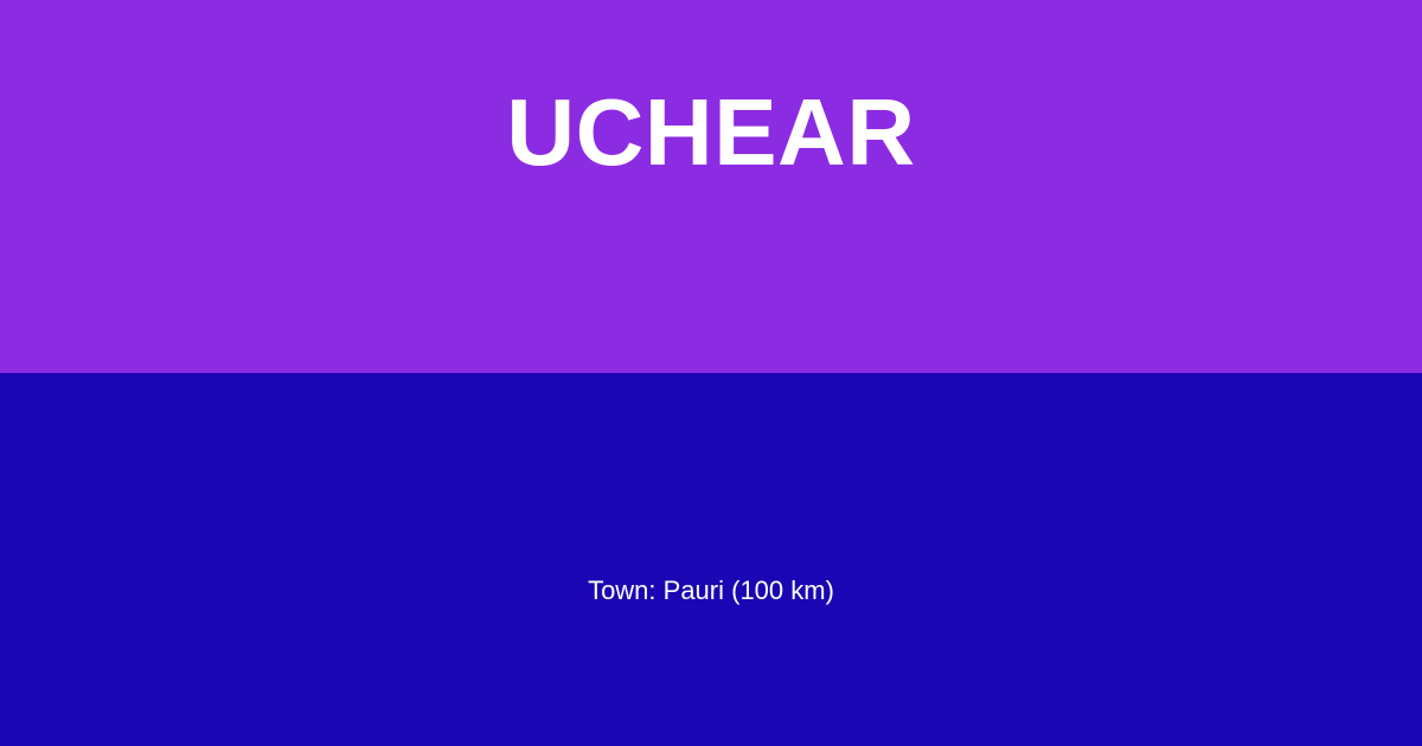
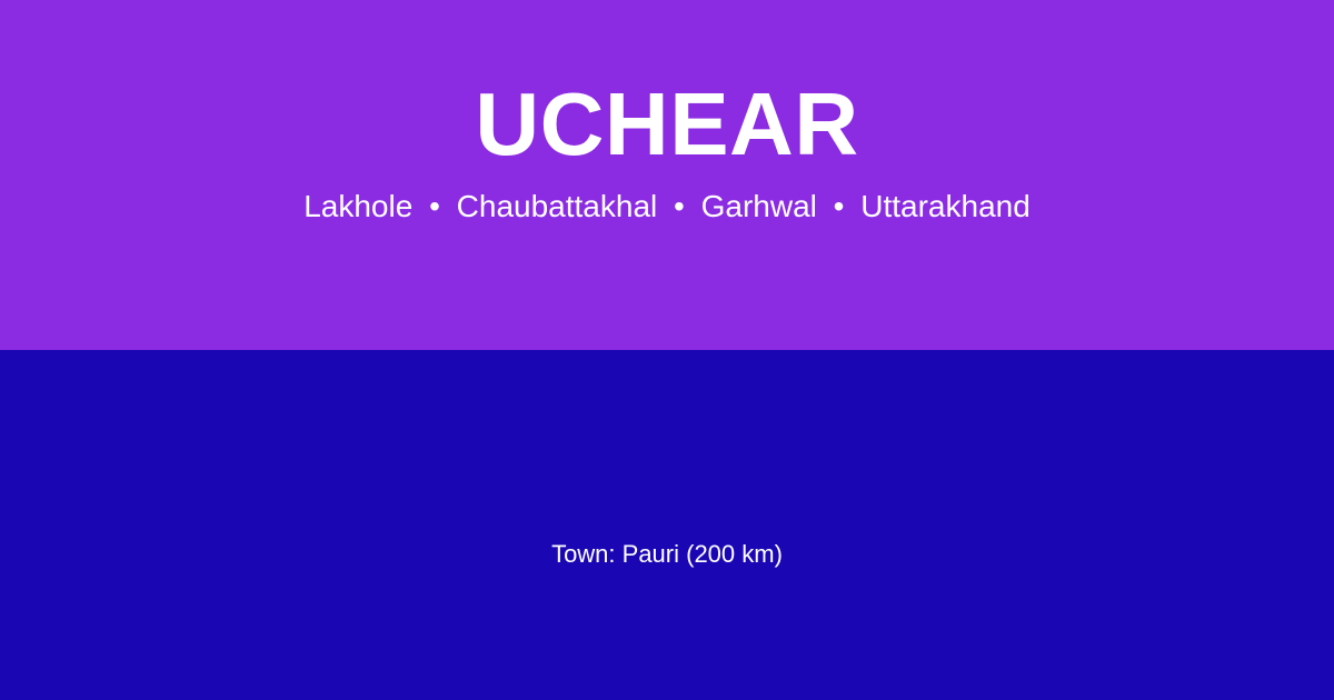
  UCHEAR
+ Lakhole • Chaubattakhal • Garhwal • Uttarakhand
- Town: Pauri (100 km)
+ Town: Pauri (200 km)
